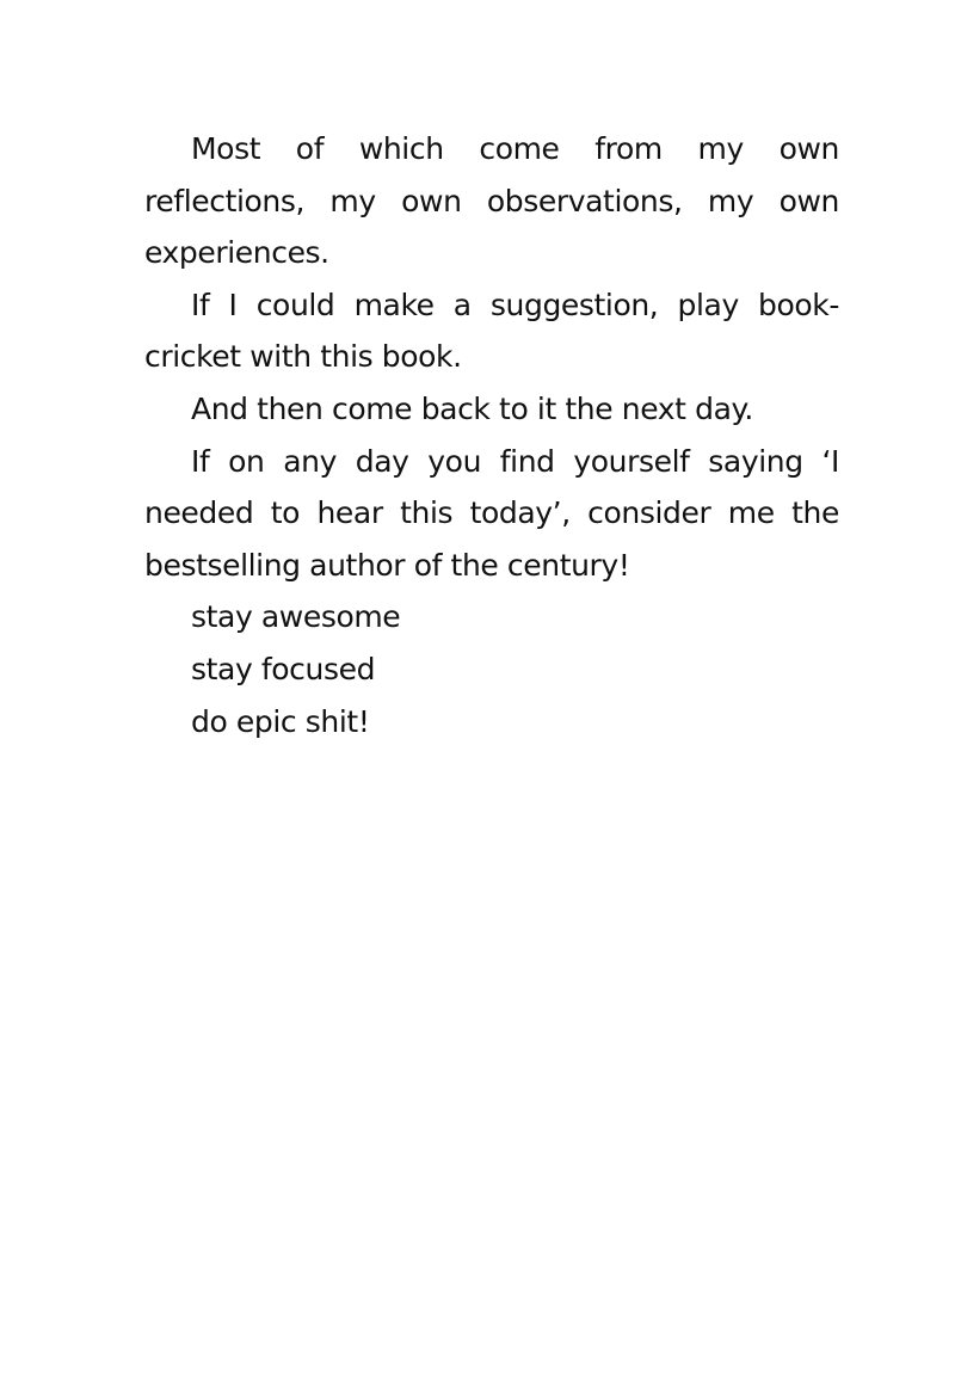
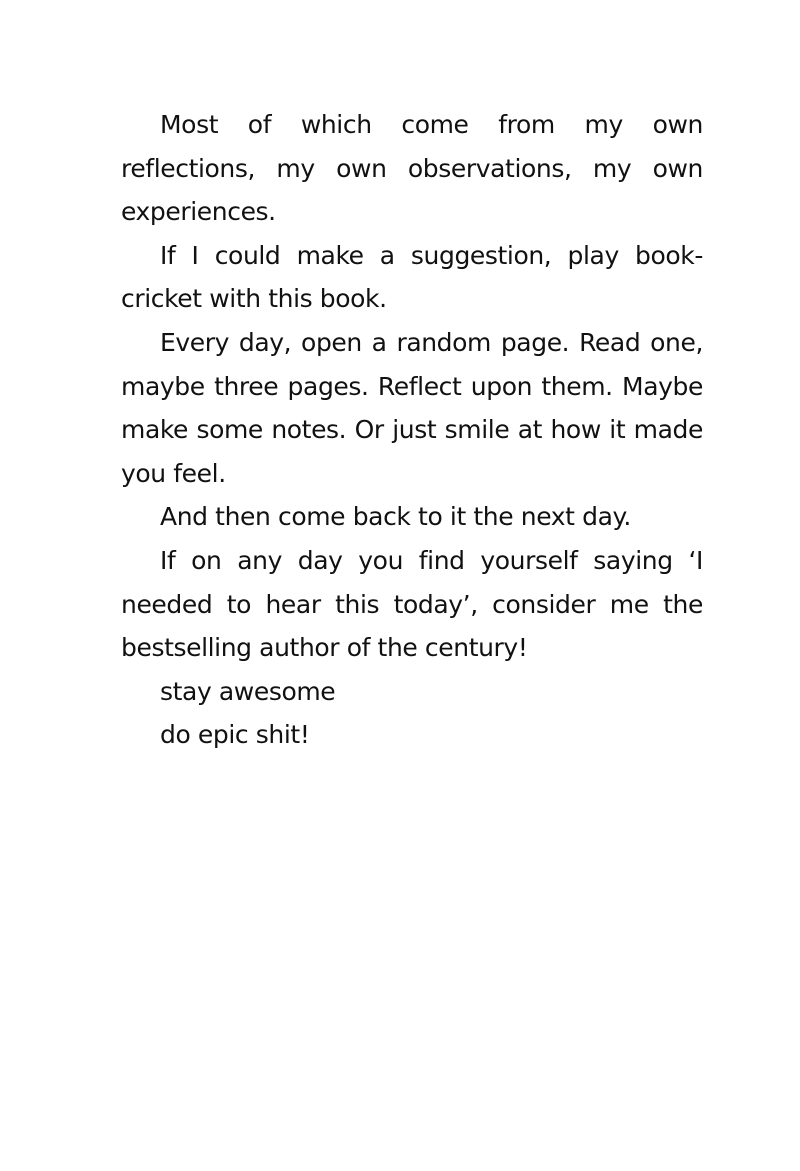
  Most of which come from my own reflections, my own observations, my own experiences.
  If I could make a suggestion, play book-cricket with this book.
+ Every day, open a random page. Read one, maybe three pages. Reflect upon them. Maybe make some notes. Or just smile at how it made you feel.
  And then come back to it the next day.
  If on any day you find yourself saying ‘I needed to hear this today’, consider me the bestselling author of the century!
  stay awesome
- stay focused
  do epic shit!
